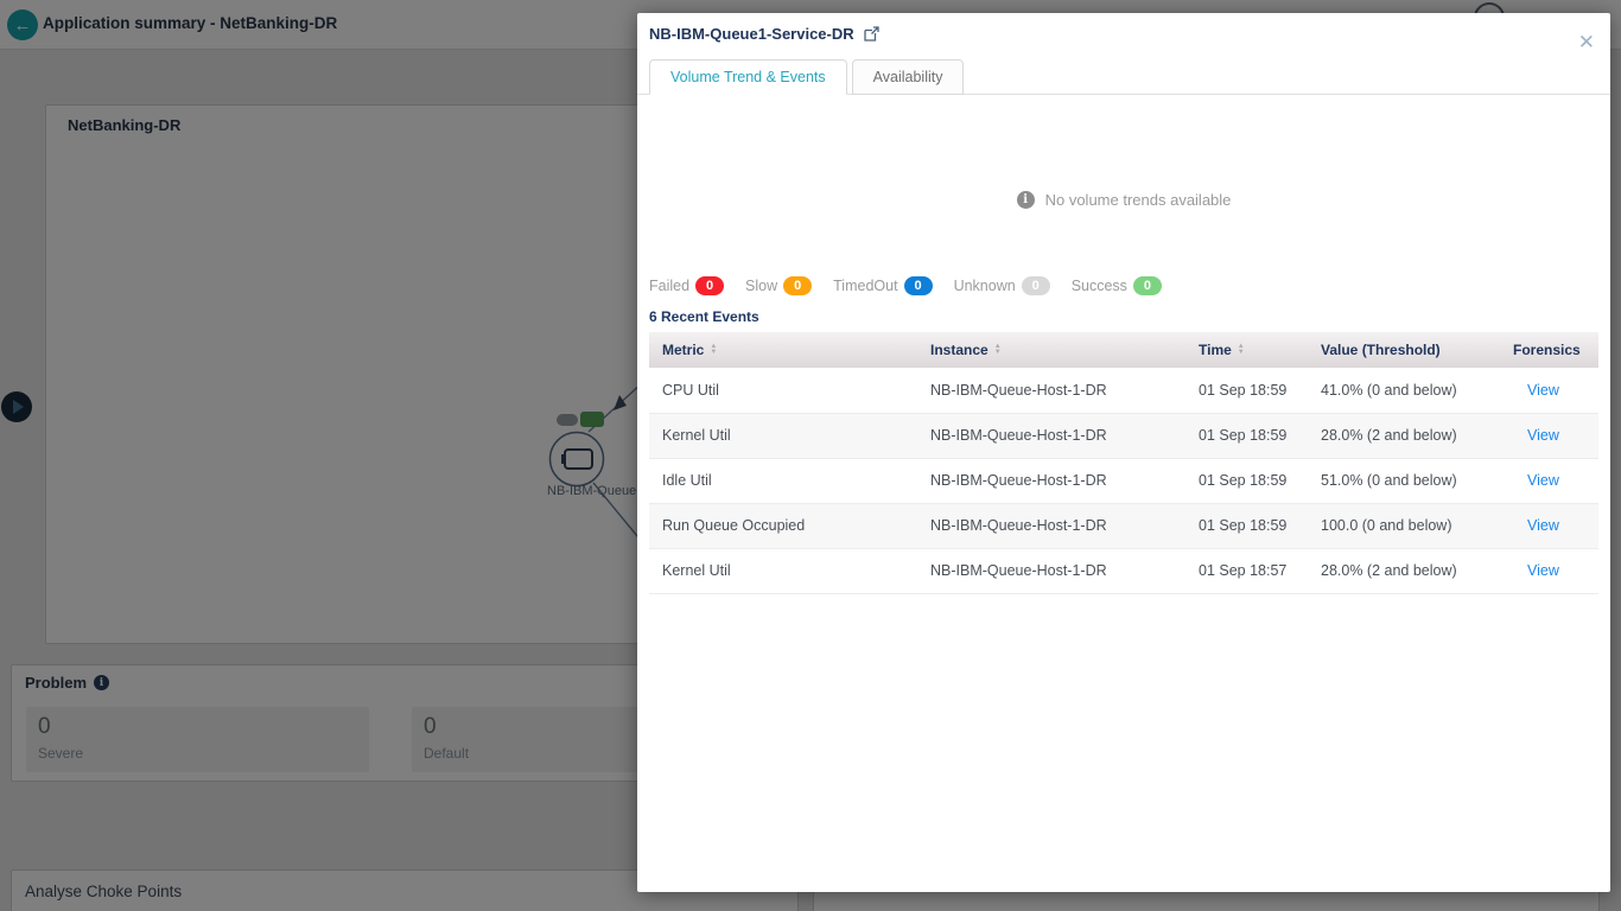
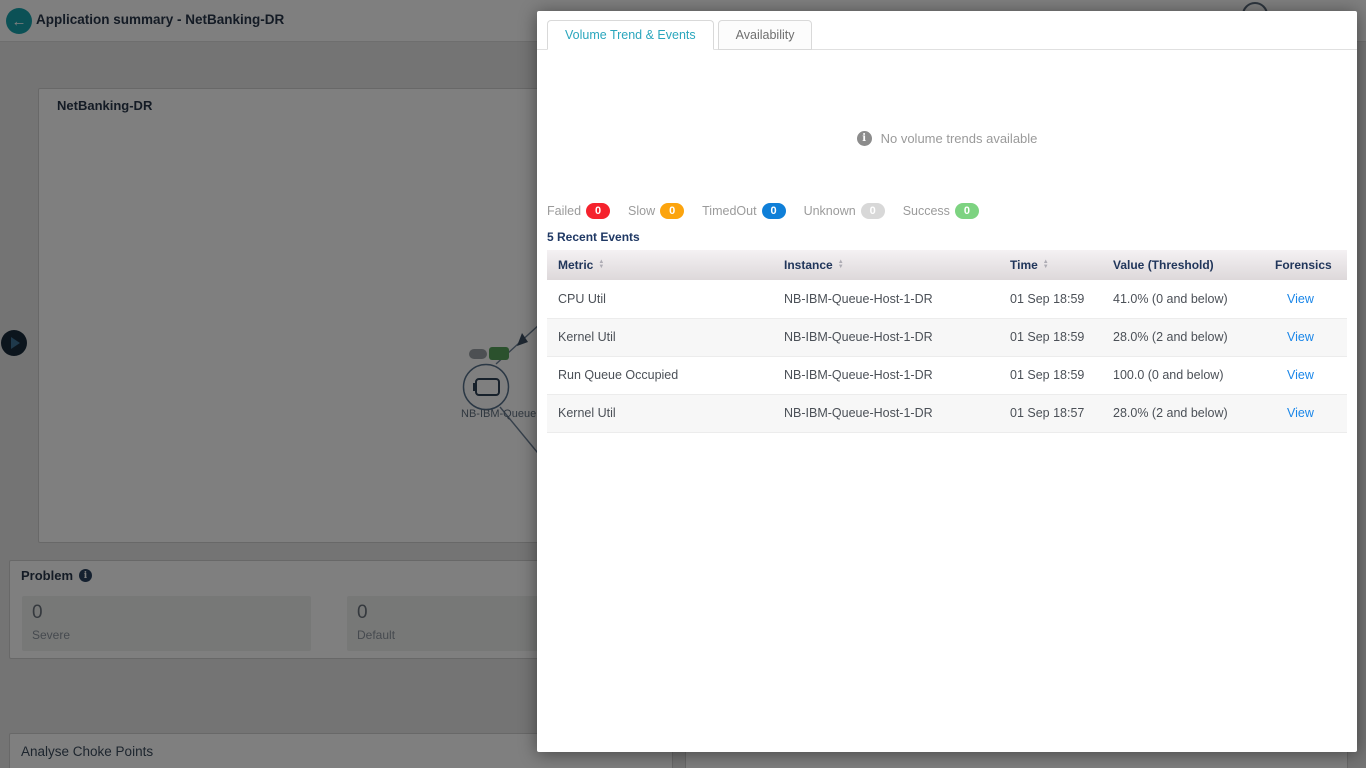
  ←
  Application summary - NetBanking-DR
  NetBanking-DR
  NB-IBM-Queue
  Problem
  i
  0
  Severe
  0
  Default
  Analyse Choke Points
- NB-IBM-Queue1-Service-DR
- ✕
  Volume Trend & Events
  Availability
  i
  No volume trends available
  Failed
  0
  Slow
  0
  TimedOut
  0
  Unknown
  0
  Success
  0
- 6 Recent Events
+ 5 Recent Events
  Metric	Instance	Time	Value (Threshold)	Forensics
  CPU Util	NB-IBM-Queue-Host-1-DR	01 Sep 18:59	41.0% (0 and below)	View
  Kernel Util	NB-IBM-Queue-Host-1-DR	01 Sep 18:59	28.0% (2 and below)	View
- Idle Util	NB-IBM-Queue-Host-1-DR	01 Sep 18:59	51.0% (0 and below)	View
  Run Queue Occupied	NB-IBM-Queue-Host-1-DR	01 Sep 18:59	100.0 (0 and below)	View
  Kernel Util	NB-IBM-Queue-Host-1-DR	01 Sep 18:57	28.0% (2 and below)	View
